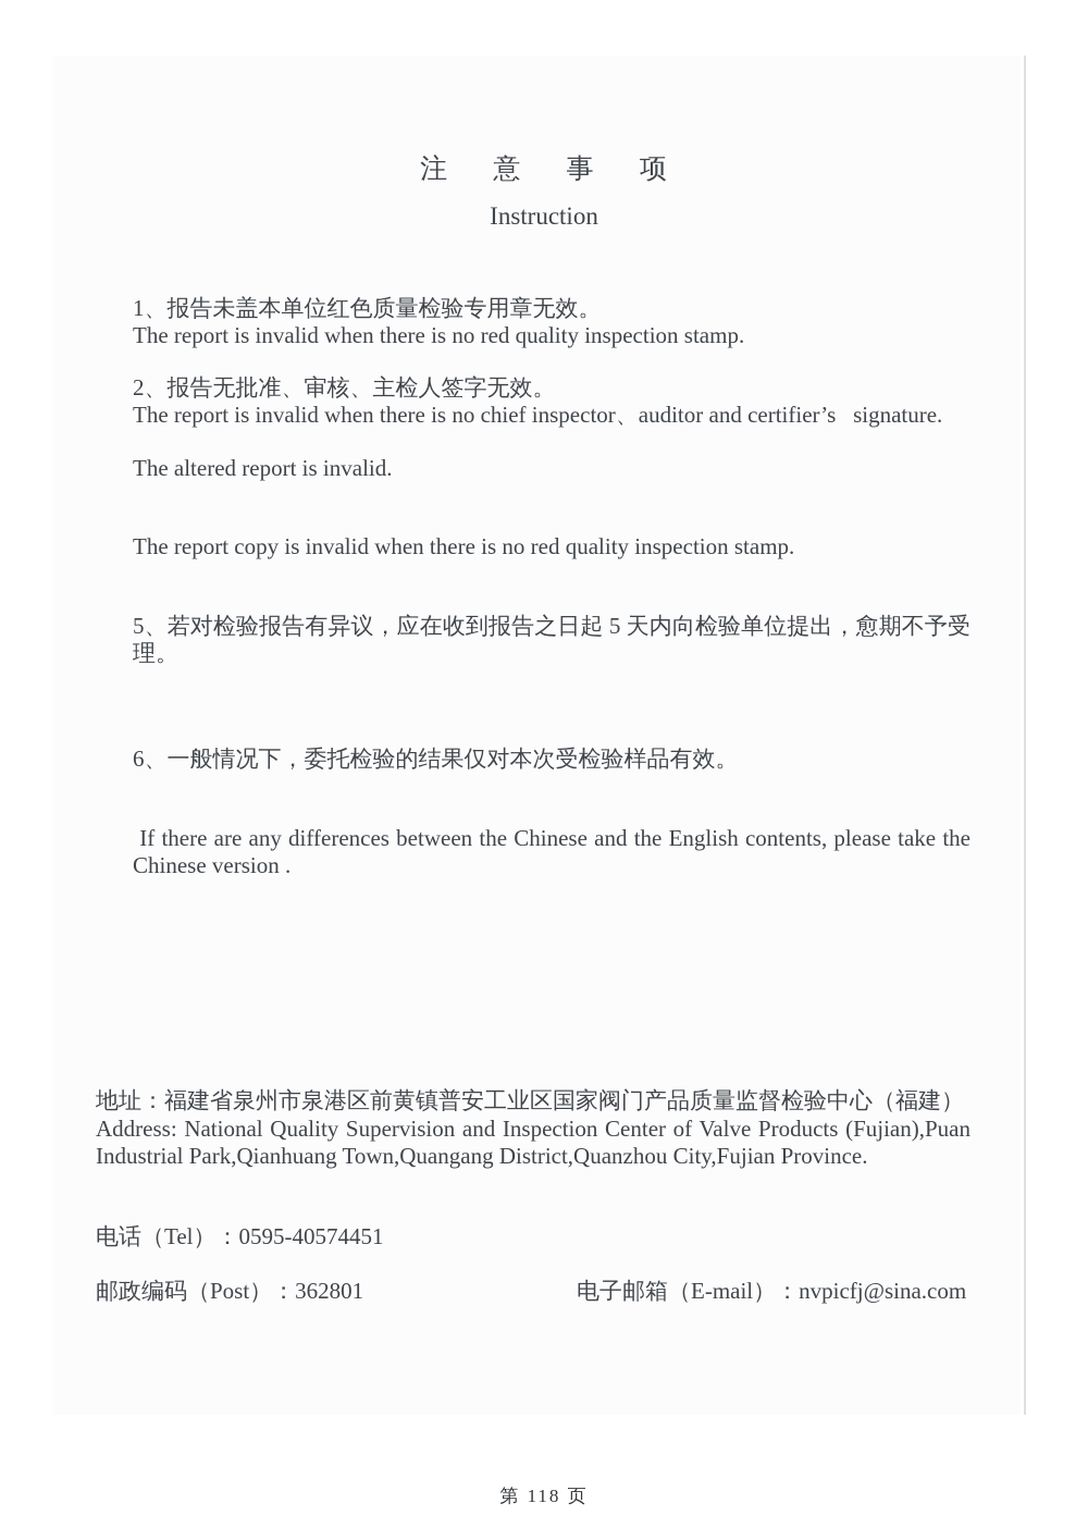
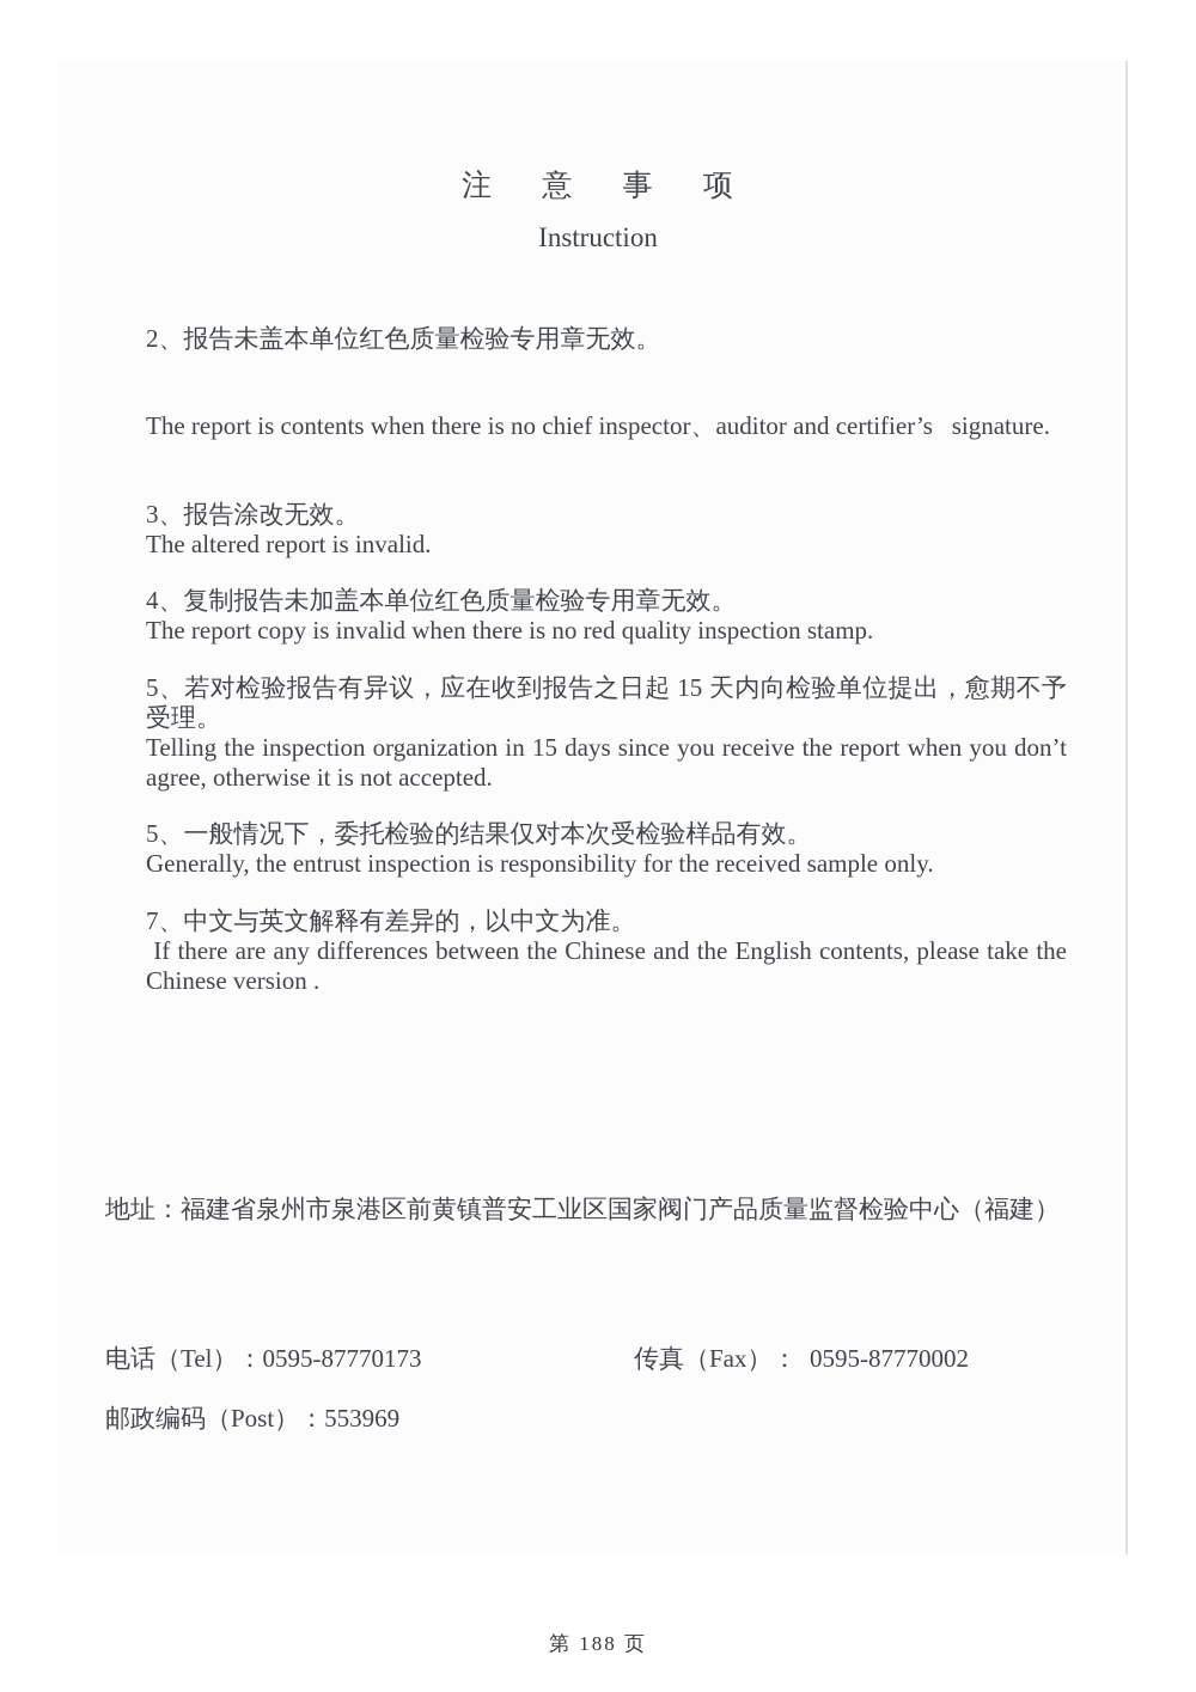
  注 意 事 项
  Instruction
- 1、报告未盖本单位红色质量检验专用章无效。
+ 2、报告未盖本单位红色质量检验专用章无效。
- The report is invalid when there is no red quality inspection stamp.
- 2、报告无批准、审核、主检人签字无效。
- The report is invalid when there is no chief inspector、auditor and certifier’s signature.
+ The report is contents when there is no chief inspector、auditor and certifier’s signature.
+ 3、报告涂改无效。
  The altered report is invalid.
+ 4、复制报告未加盖本单位红色质量检验专用章无效。
  The report copy is invalid when there is no red quality inspection stamp.
- 5、若对检验报告有异议，应在收到报告之日起 5 天内向检验单位提出，愈期不予受理。
+ 5、若对检验报告有异议，应在收到报告之日起 15 天内向检验单位提出，愈期不予受理。
+ Telling the inspection organization in 15 days since you receive the report when you don’t agree, otherwise it is not accepted.
- 6、一般情况下，委托检验的结果仅对本次受检验样品有效。
+ 5、一般情况下，委托检验的结果仅对本次受检验样品有效。
+ Generally, the entrust inspection is responsibility for the received sample only.
+ 7、中文与英文解释有差异的，以中文为准。
  If there are any differences between the Chinese and the English contents, please take the Chinese version .
  地址：福建省泉州市泉港区前黄镇普安工业区国家阀门产品质量监督检验中心（福建）
- Address: National Quality Supervision and Inspection Center of Valve Products (Fujian),Puan Industrial Park,Qianhuang Town,Quangang District,Quanzhou City,Fujian Province.
- 电话（Tel）：0595-40574451
+ 电话（Tel）：0595-87770173
+ 传真（Fax）： 0595-87770002
- 邮政编码（Post）：362801
+ 邮政编码（Post）：553969
- 电子邮箱（E-mail）：nvpicfj@sina.com
- 第 118 页
+ 第 188 页
